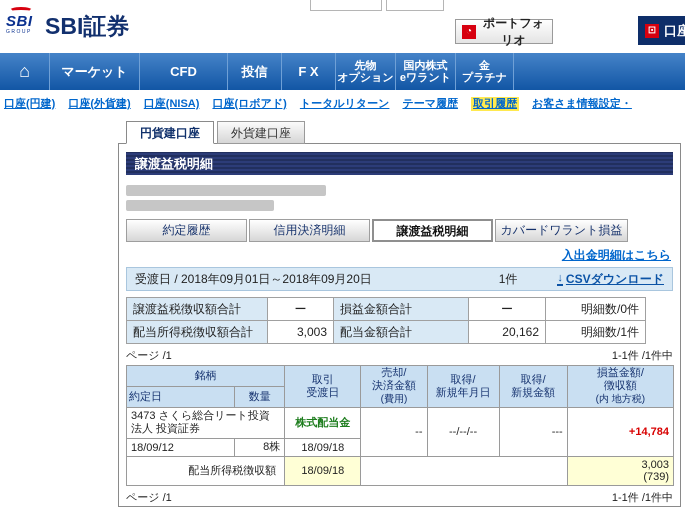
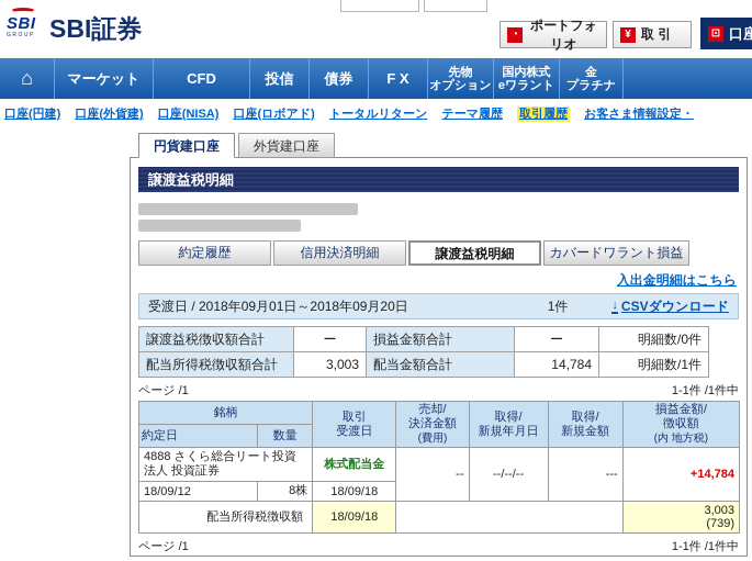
  SBI
  SBI証券
  ◔
  ポートフォリオ
+ ¥
+ 取 引
  ⊡
  口座
  ⌂
  マーケット
  CFD
  投信
+ 債券
  F X
  先物
  オプション
  国内株式
  eワラント
  金
  プラチナ
  口座(円建) 口座(外貨建) 口座(NISA) 口座(ロボアド) トータルリターン テーマ履歴 取引履歴 お客さま情報設定・
  円貨建口座
  外貨建口座
  譲渡益税明細
  約定履歴
  信用決済明細
  譲渡益税明細
  カバードワラント損益
  入出金明細はこちら
  受渡日 / 2018年09月01日～2018年09月20日
  1件
  ↓
  CSVダウンロード
  譲渡益税徴収額合計	ー	損益金額合計	ー	明細数/0件
- 配当所得税徴収額合計	3,003	配当金額合計	20,162	明細数/1件
+ 配当所得税徴収額合計	3,003	配当金額合計	14,784	明細数/1件
  ページ /1
  1-1件 /1件中
  銘柄	取引 受渡日	売却/ 決済金額 (費用)	取得/ 新規年月日	取得/ 新規金額	損益金額/ 徴収額 (内 地方税)
  約定日	数量
- 3473 さくら総合リート投資 法人 投資証券	株式配当金	--	--/--/--	---	+14,784
+ 4888 さくら総合リート投資 法人 投資証券	株式配当金	--	--/--/--	---	+14,784
  18/09/12	8株	18/09/18
  配当所得税徴収額	18/09/18		3,003 (739)
  ページ /1
  1-1件 /1件中
